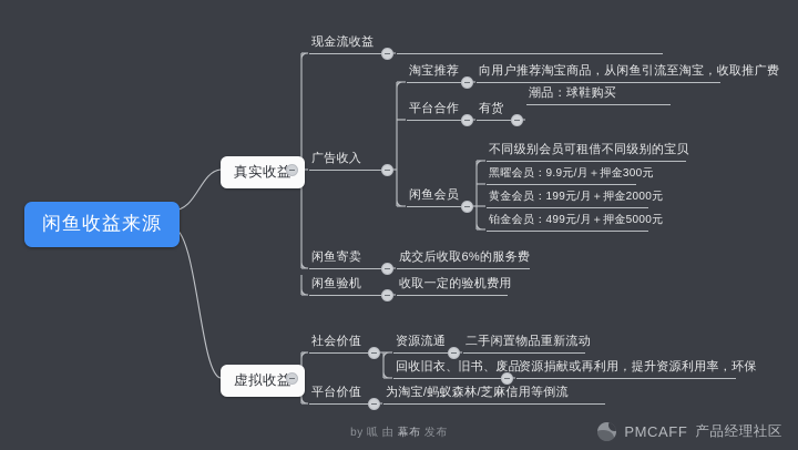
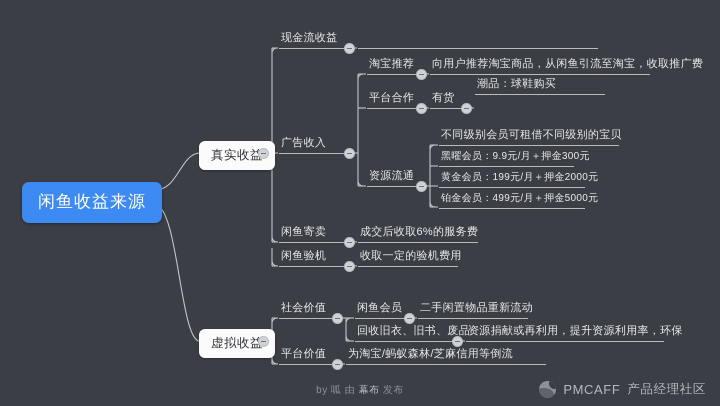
  闲鱼收益来源
  真实收益
  虚拟收益
  现金流收益
  广告收入
  淘宝推荐
  向用户推荐淘宝商品，从闲鱼引流至淘宝，收取推广费
  平台合作
  有货
  潮品：球鞋购买
- 闲鱼会员
+ 资源流通
  不同级别会员可租借不同级别的宝贝
  黑曜会员：9.9元/月＋押金300元
  黄金会员：199元/月＋押金2000元
  铂金会员：499元/月＋押金5000元
  闲鱼寄卖
  成交后收取6%的服务费
  闲鱼验机
  收取一定的验机费用
  社会价值
- 资源流通
+ 闲鱼会员
  二手闲置物品重新流动
  回收旧衣、旧书、废品
  资源捐献或再利用，提升资源利用率，环保
  平台价值
  为淘宝/蚂蚁森林/芝麻信用等倒流
  by 呱 由 幕布 发布
  PMCAFF
  产品经理社区
